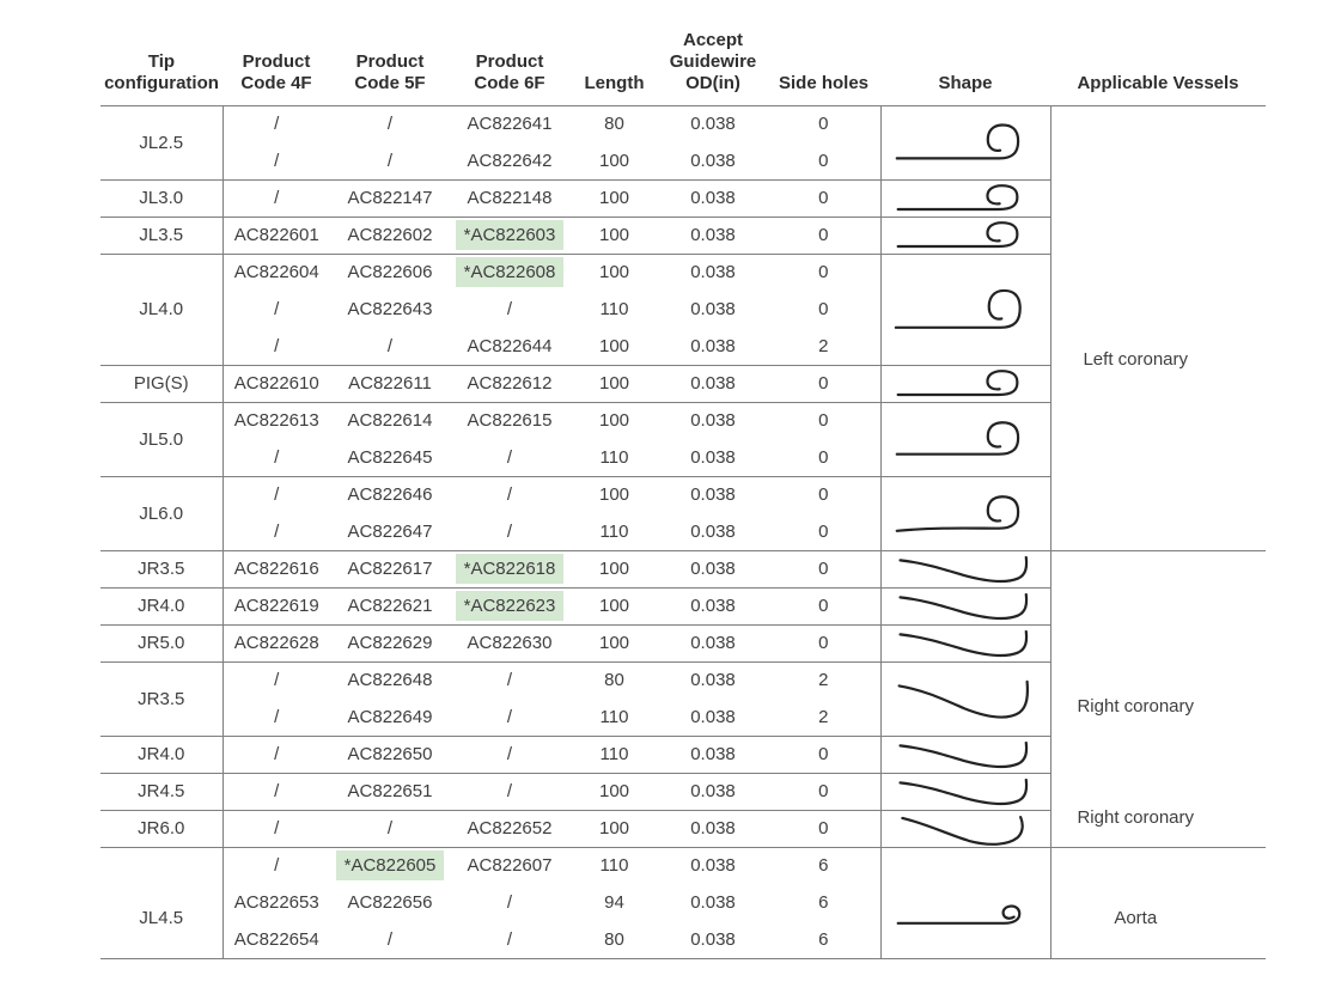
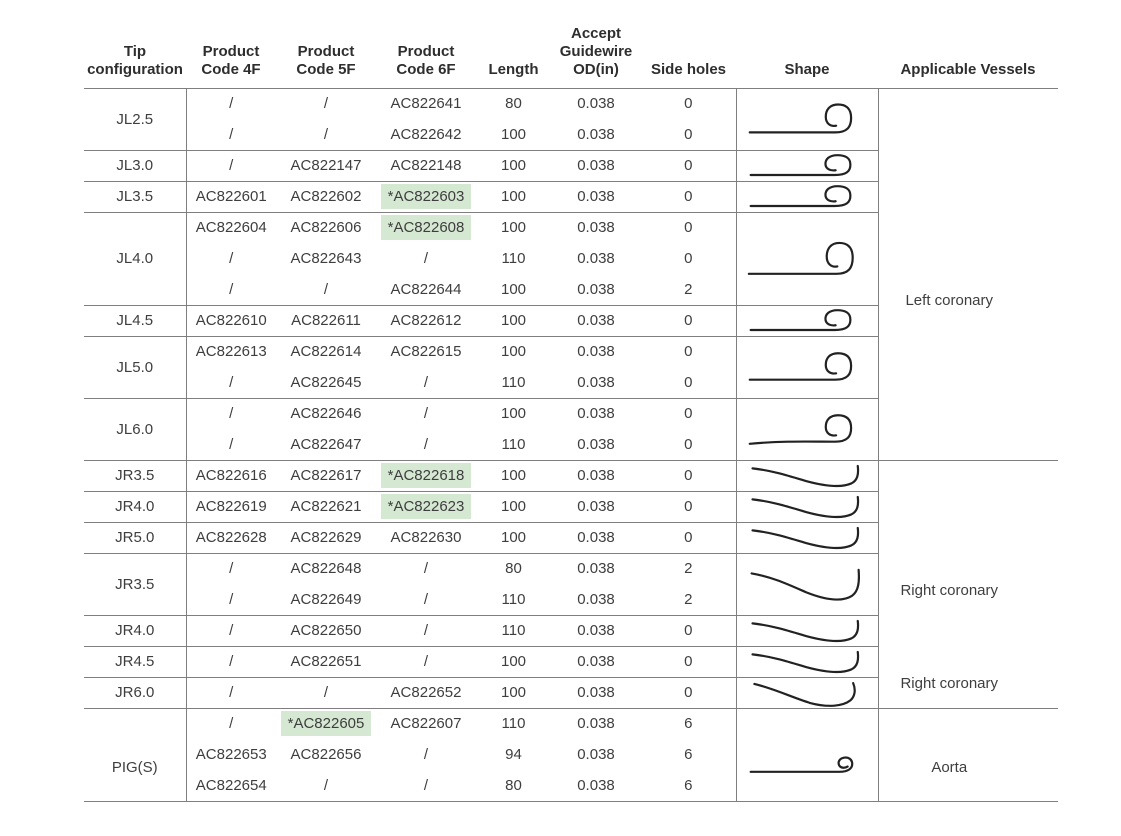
  Tip configuration	Product Code 4F	Product Code 5F	Product Code 6F	Length	Accept Guidewire OD(in)	Side holes	Shape	Applicable Vessels
  JL2.5	/	/	AC822641	80	0.038	0		Left coronary
  /	/	AC822642	100	0.038	0
  JL3.0	/	AC822147	AC822148	100	0.038	0
  JL3.5	AC822601	AC822602	*AC822603	100	0.038	0
  JL4.0	AC822604	AC822606	*AC822608	100	0.038	0
  /	AC822643	/	110	0.038	0
  /	/	AC822644	100	0.038	2
- PIG(S)	AC822610	AC822611	AC822612	100	0.038	0
+ JL4.5	AC822610	AC822611	AC822612	100	0.038	0
  JL5.0	AC822613	AC822614	AC822615	100	0.038	0
  /	AC822645	/	110	0.038	0
  JL6.0	/	AC822646	/	100	0.038	0
  /	AC822647	/	110	0.038	0
  JR3.5	AC822616	AC822617	*AC822618	100	0.038	0		Right coronary Right coronary
  JR4.0	AC822619	AC822621	*AC822623	100	0.038	0
  JR5.0	AC822628	AC822629	AC822630	100	0.038	0
  JR3.5	/	AC822648	/	80	0.038	2
  /	AC822649	/	110	0.038	2
  JR4.0	/	AC822650	/	110	0.038	0
  JR4.5	/	AC822651	/	100	0.038	0
  JR6.0	/	/	AC822652	100	0.038	0
- JL4.5	/	*AC822605	AC822607	110	0.038	6		Aorta
+ PIG(S)	/	*AC822605	AC822607	110	0.038	6		Aorta
  AC822653	AC822656	/	94	0.038	6
  AC822654	/	/	80	0.038	6
